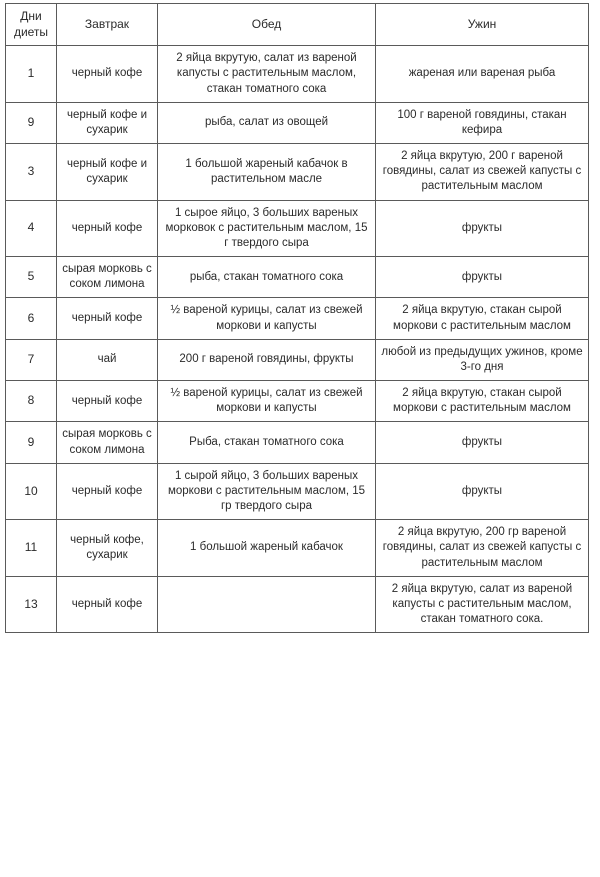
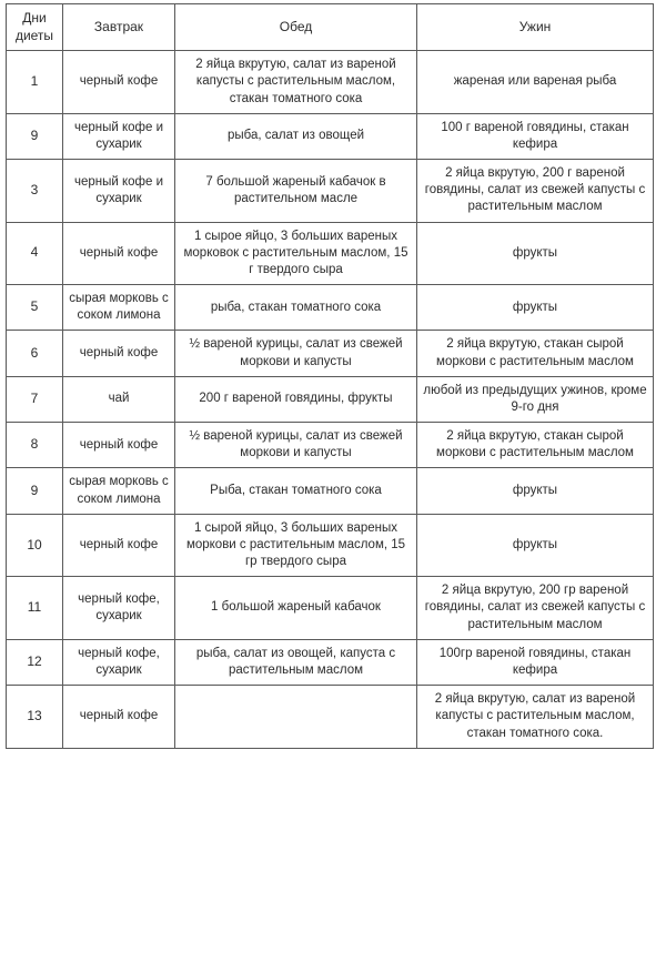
  Дни диеты	Завтрак	Обед	Ужин
  1	черный кофе	2 яйца вкрутую, салат из вареной капусты с растительным маслом, стакан томатного сока	жареная или вареная рыба
  9	черный кофе и сухарик	рыба, салат из овощей	100 г вареной говядины, стакан кефира
- 3	черный кофе и сухарик	1 большой жареный кабачок в растительном масле	2 яйца вкрутую, 200 г вареной говядины, салат из свежей капусты с растительным маслом
+ 3	черный кофе и сухарик	7 большой жареный кабачок в растительном масле	2 яйца вкрутую, 200 г вареной говядины, салат из свежей капусты с растительным маслом
  4	черный кофе	1 сырое яйцо, 3 больших вареных морковок с растительным маслом, 15 г твердого сыра	фрукты
  5	сырая морковь с соком лимона	рыба, стакан томатного сока	фрукты
  6	черный кофе	½ вареной курицы, салат из свежей моркови и капусты	2 яйца вкрутую, стакан сырой моркови с растительным маслом
- 7	чай	200 г вареной говядины, фрукты	любой из предыдущих ужинов, кроме 3-го дня
+ 7	чай	200 г вареной говядины, фрукты	любой из предыдущих ужинов, кроме 9-го дня
  8	черный кофе	½ вареной курицы, салат из свежей моркови и капусты	2 яйца вкрутую, стакан сырой моркови с растительным маслом
  9	сырая морковь с соком лимона	Рыба, стакан томатного сока	фрукты
  10	черный кофе	1 сырой яйцо, 3 больших вареных моркови с растительным маслом, 15 гр твердого сыра	фрукты
  11	черный кофе, сухарик	1 большой жареный кабачок	2 яйца вкрутую, 200 гр вареной говядины, салат из свежей капусты с растительным маслом
+ 12	черный кофе, сухарик	рыба, салат из овощей, капуста с растительным маслом	100гр вареной говядины, стакан кефира
  13	черный кофе		2 яйца вкрутую, салат из вареной капусты с растительным маслом, стакан томатного сока.
